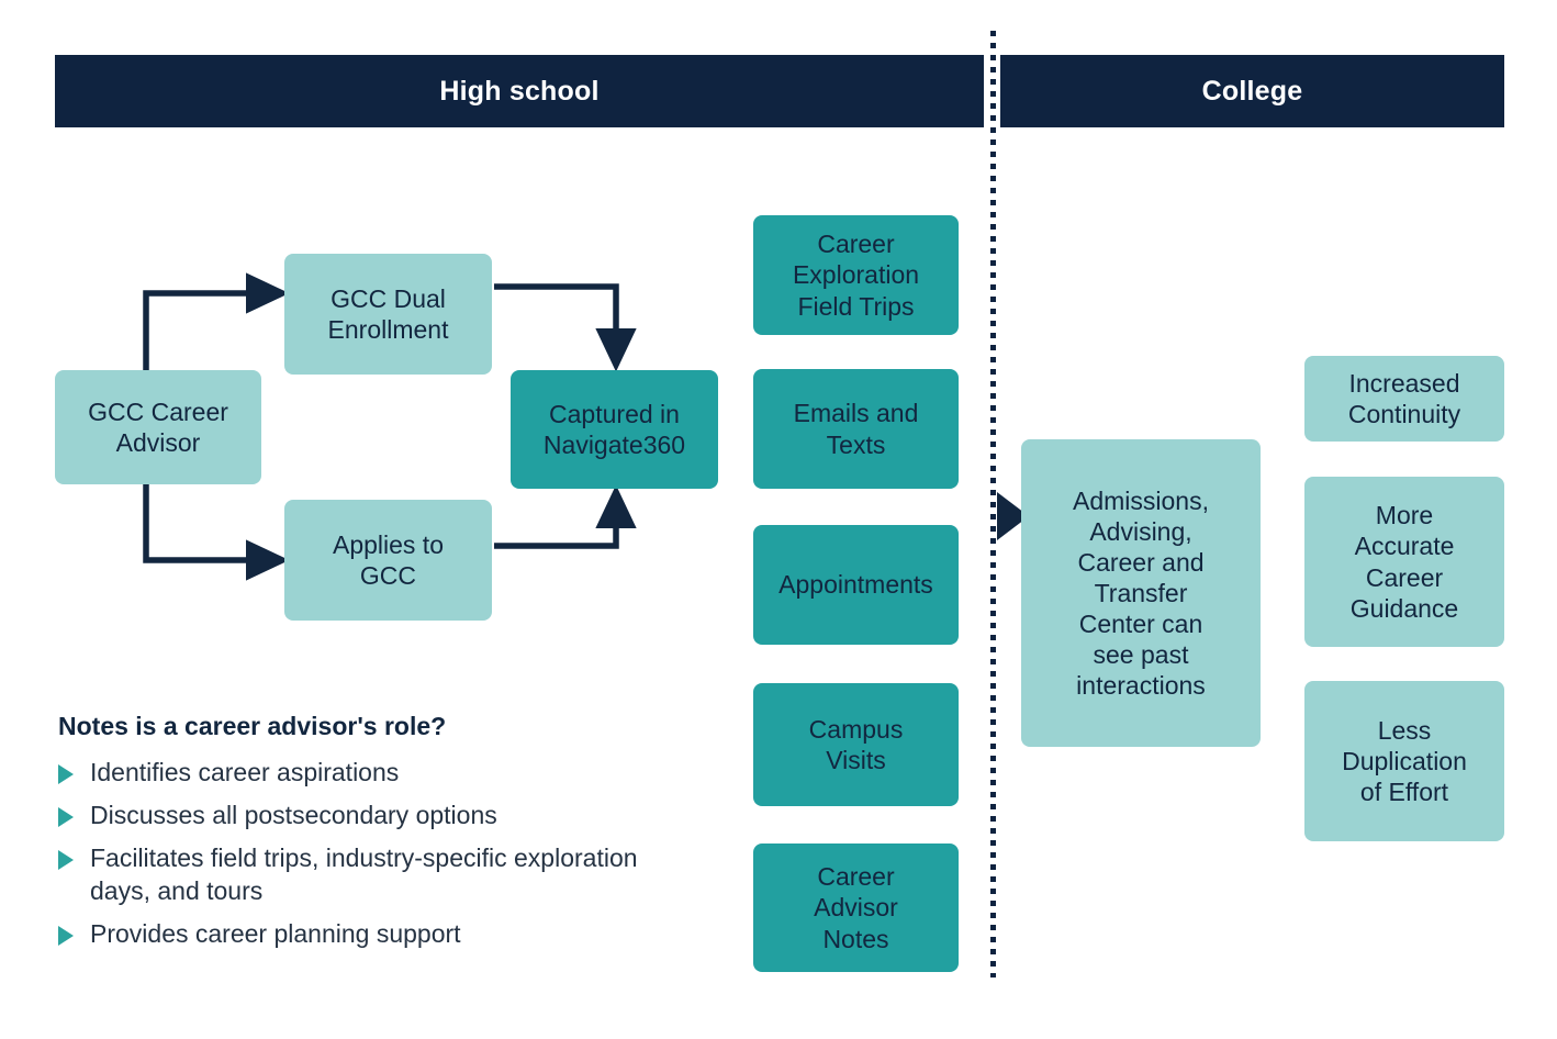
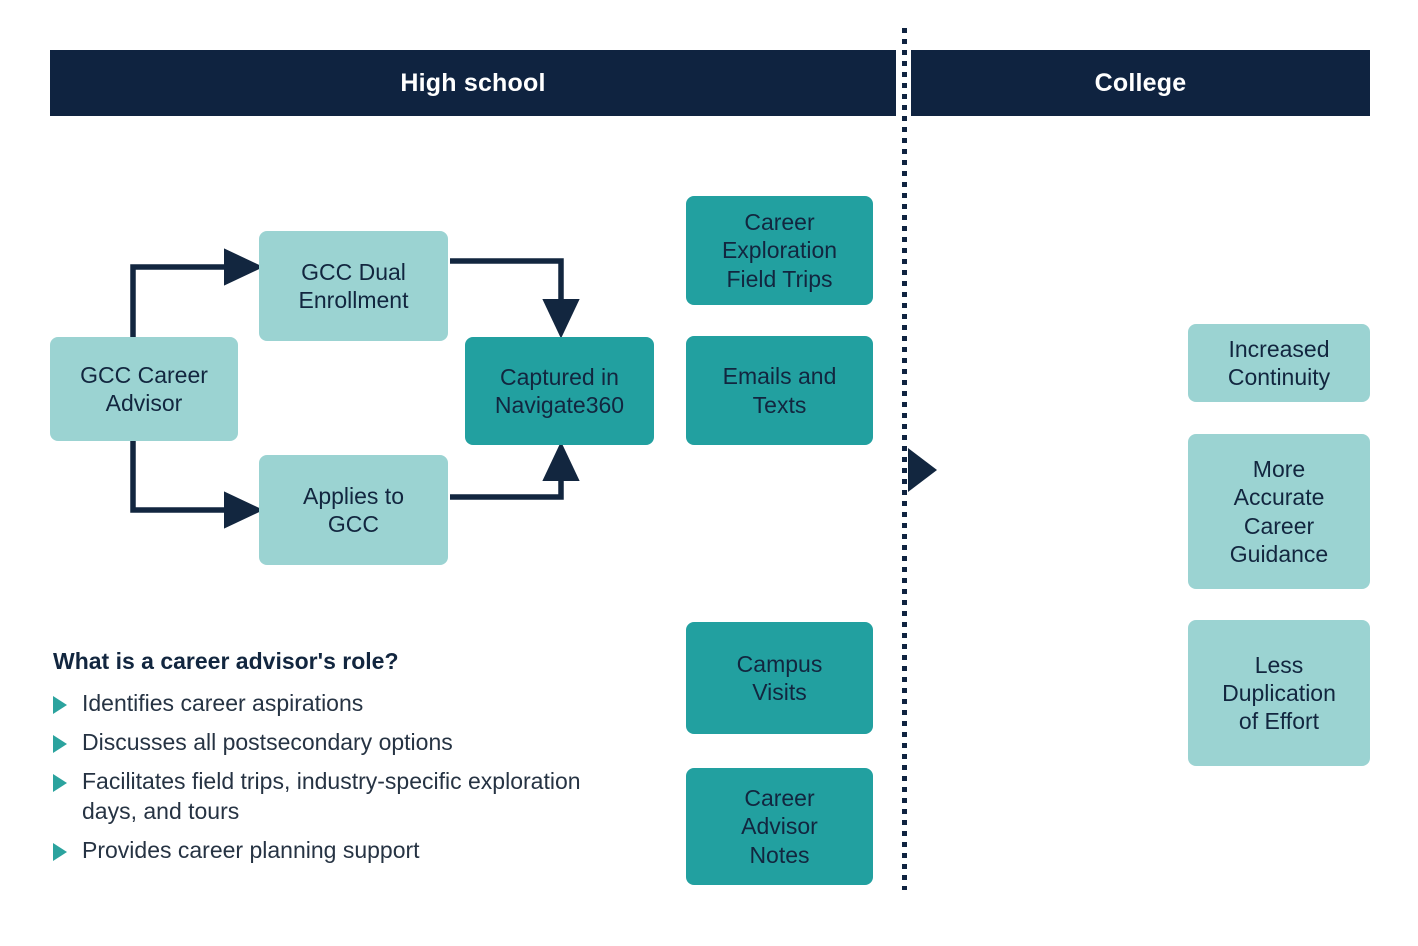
  High school
  College
  GCC Career
  Advisor
  GCC Dual
  Enrollment
  Applies to
  GCC
  Captured in
  Navigate360
  Career
  Exploration
  Field Trips
  Emails and
  Texts
- Appointments
  Campus
  Visits
  Career
  Advisor
  Notes
- Admissions,
- Advising,
- Career and
- Transfer
- Center can
- see past
- interactions
  Increased
  Continuity
  More
  Accurate
  Career
  Guidance
  Less
  Duplication
  of Effort
- Notes is a career advisor's role?
+ What is a career advisor's role?
  Identifies career aspirations
  Discusses all postsecondary options
  Facilitates field trips, industry-specific exploration days, and tours
  Provides career planning support
